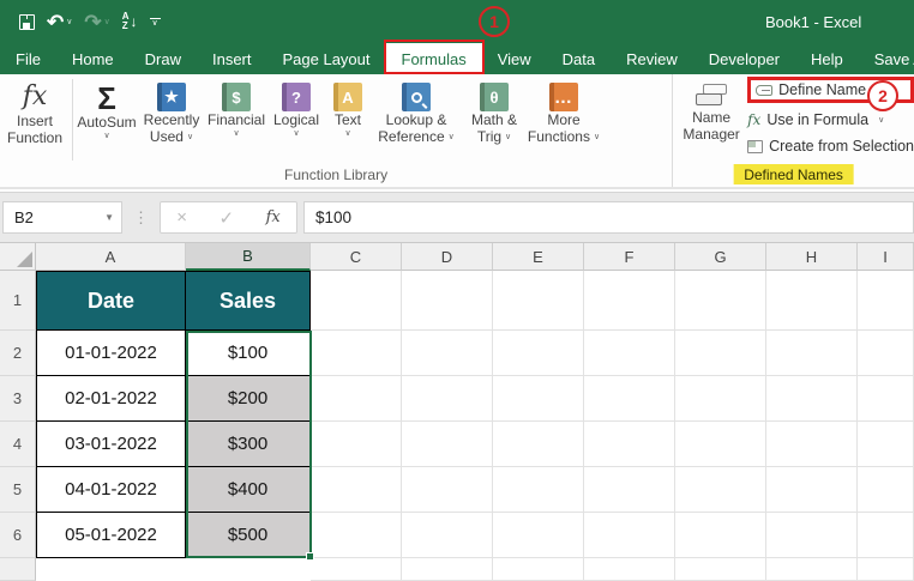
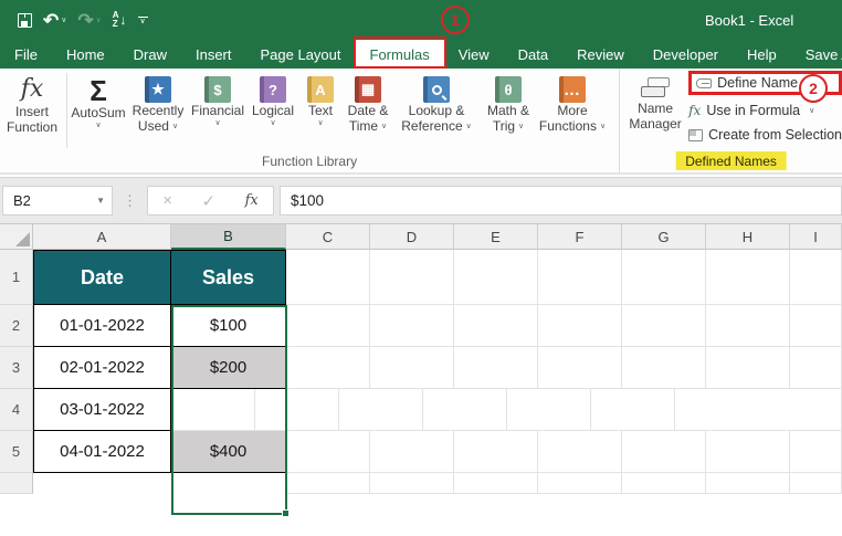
  ↶
  ↷
  A
  Z
  ↓
  Book1 - Excel
  File
  Home
  Draw
  Insert
  Page Layout
  Formulas
  View
  Data
  Review
  Developer
  Help
  1
  2
  fx
  Insert
  Function
  Σ
  AutoSum
  ★
  Recently
  Used
  $
  Financial
  ?
  Logical
  A
  Text
+ ▦
+ Date &
+ Time
  Lookup &
  Reference
  θ
  Math &
  Trig
  …
  More
  Functions
  Function Library
  Name
  Manager
  Define Name
  fx
  Use in Formula
  Create from Selection
  Defined Names
  B2
  ▼
  ⋮
  ×
  ✓
  fx
  $100
  A
  B
  C
  D
  E
  F
  G
  H
  I
  1
  Date
  Sales
  2
  01-01-2022
  $100
  3
  02-01-2022
  $200
  4
  03-01-2022
- $300
  5
  04-01-2022
  $400
- 6
- 05-01-2022
- $500
